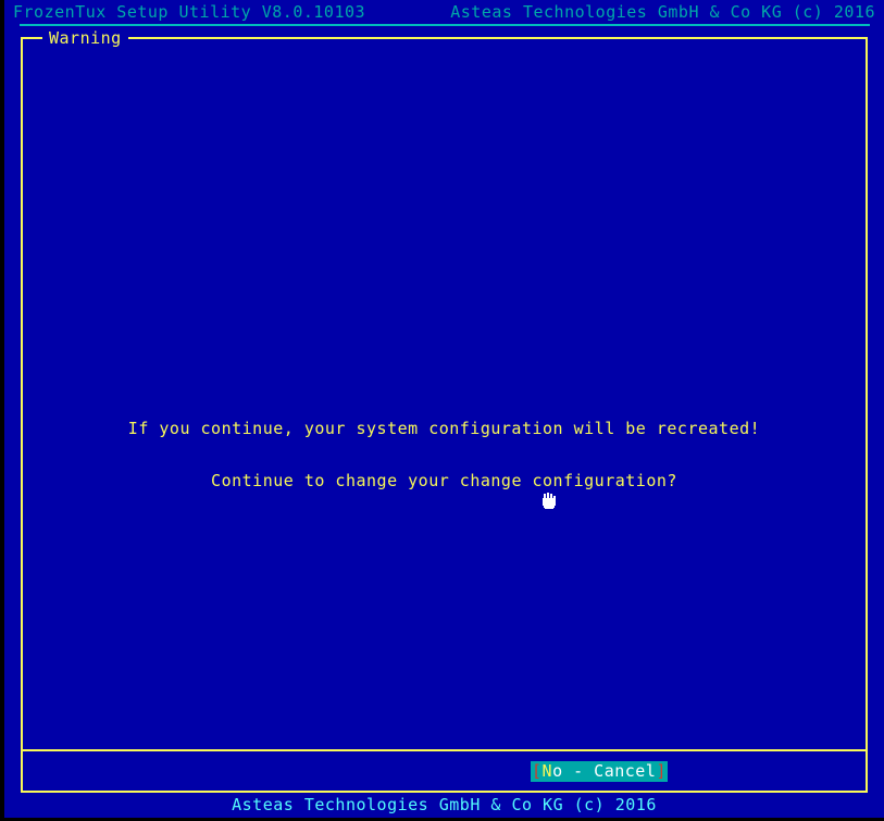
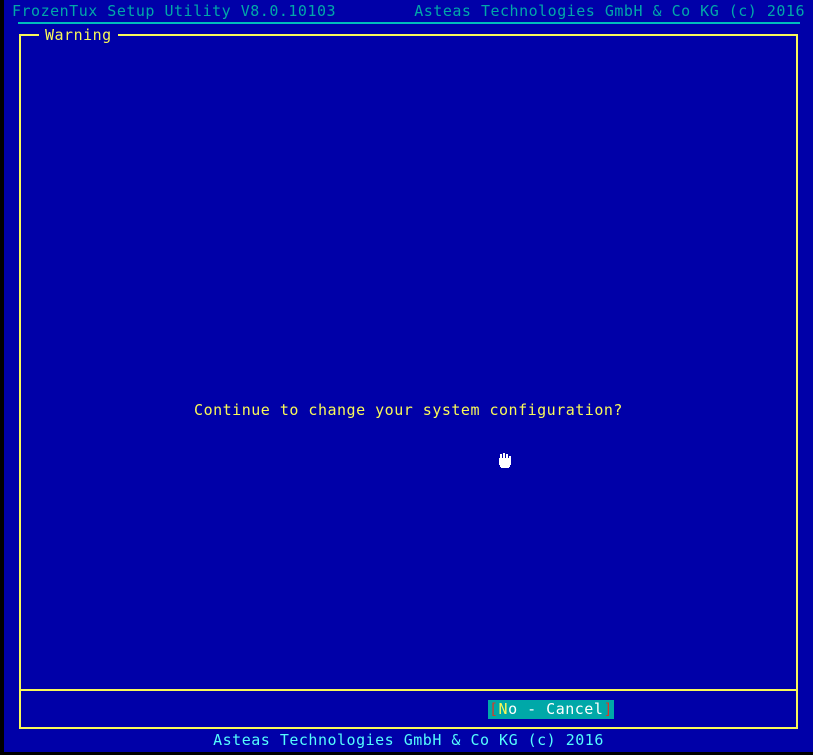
  FrozenTux Setup Utility V8.0.10103
  Asteas Technologies GmbH & Co KG (c) 2016
  Warning
- If you continue, your system configuration will be recreated!
- Continue to change your change configuration?
+ Continue to change your system configuration?
  [No - Cancel]
  Asteas Technologies GmbH & Co KG (c) 2016
